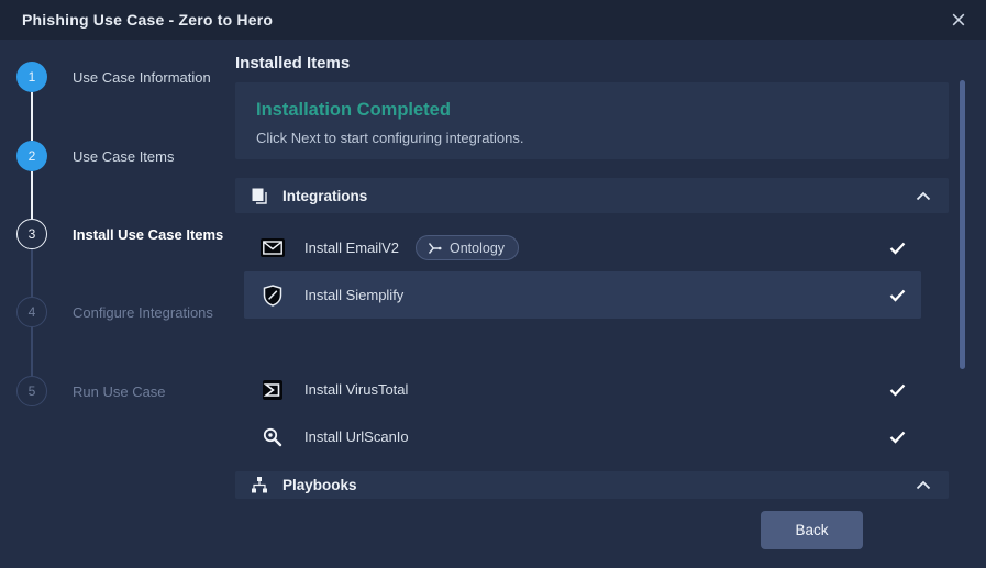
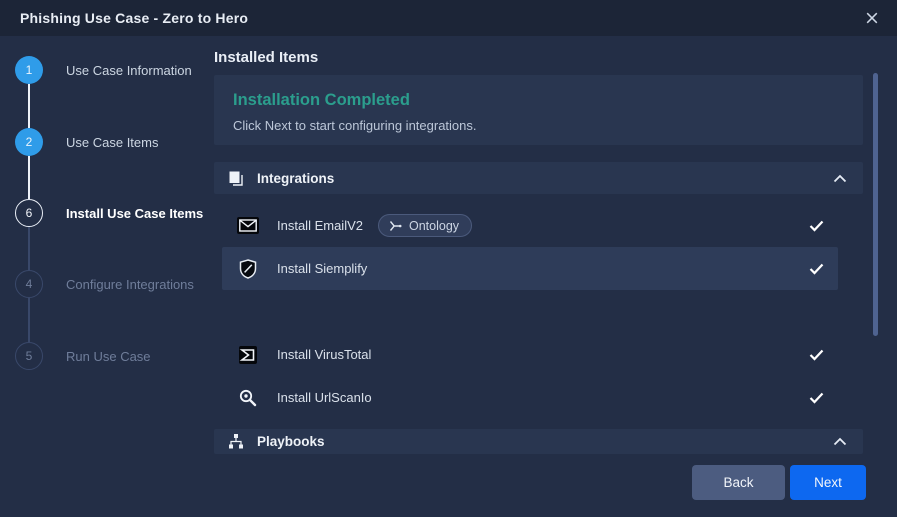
  Phishing Use Case - Zero to Hero
  1
  Use Case Information
  2
  Use Case Items
- 3
+ 6
  Install Use Case Items
  4
  Configure Integrations
  5
  Run Use Case
  Installed Items
  Installation Completed
  Click Next to start configuring integrations.
  Integrations
  Install EmailV2
  Ontology
  Install Siemplify
  Install VirusTotal
  Install UrlScanIo
  Playbooks
  Back
+ Next
